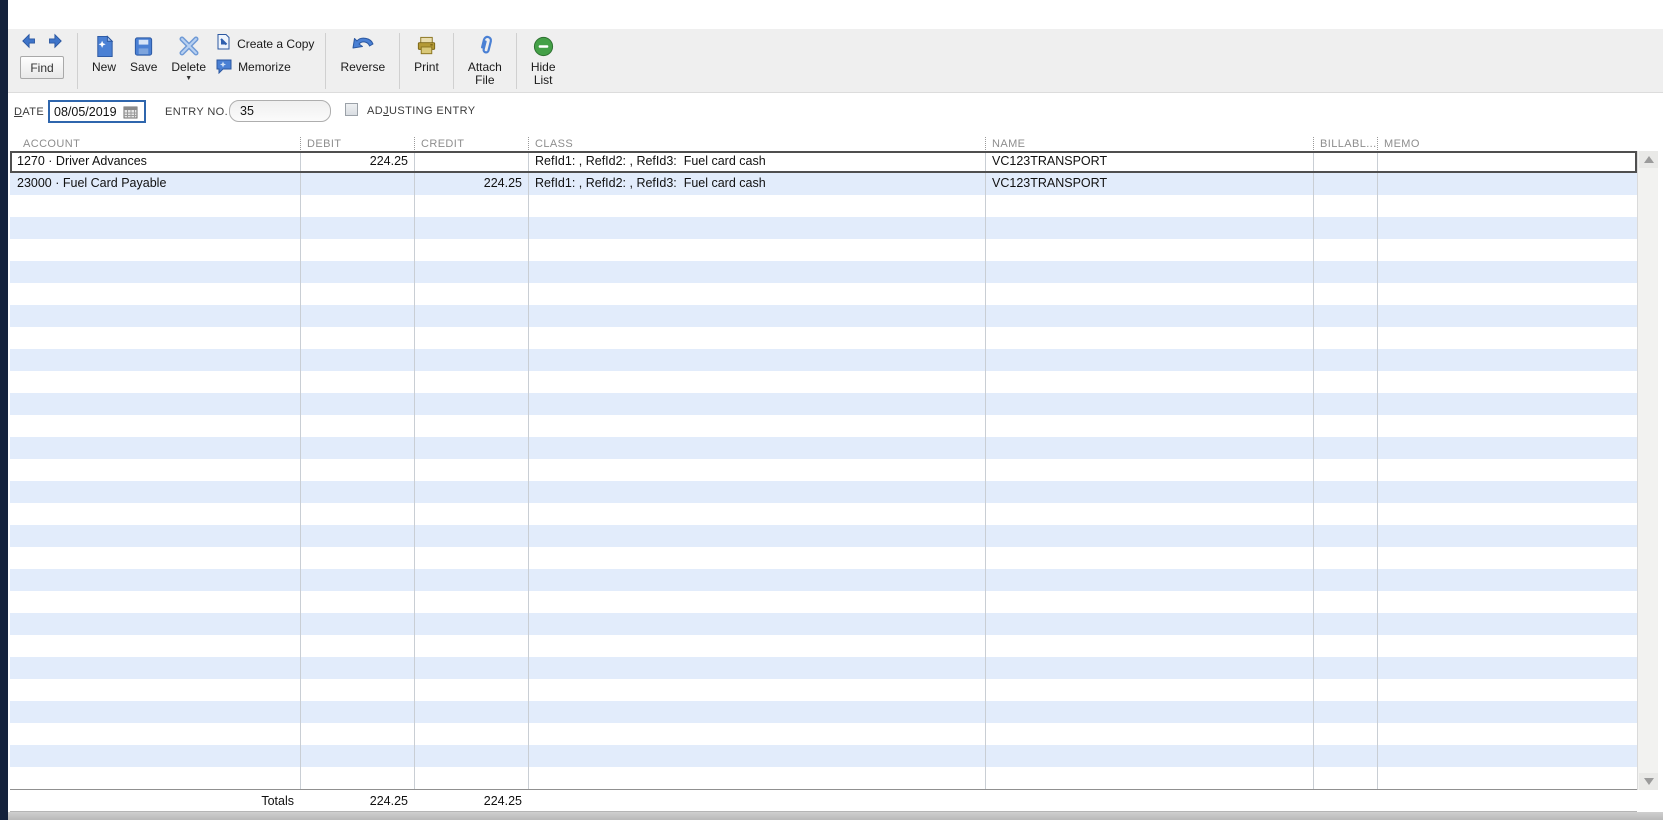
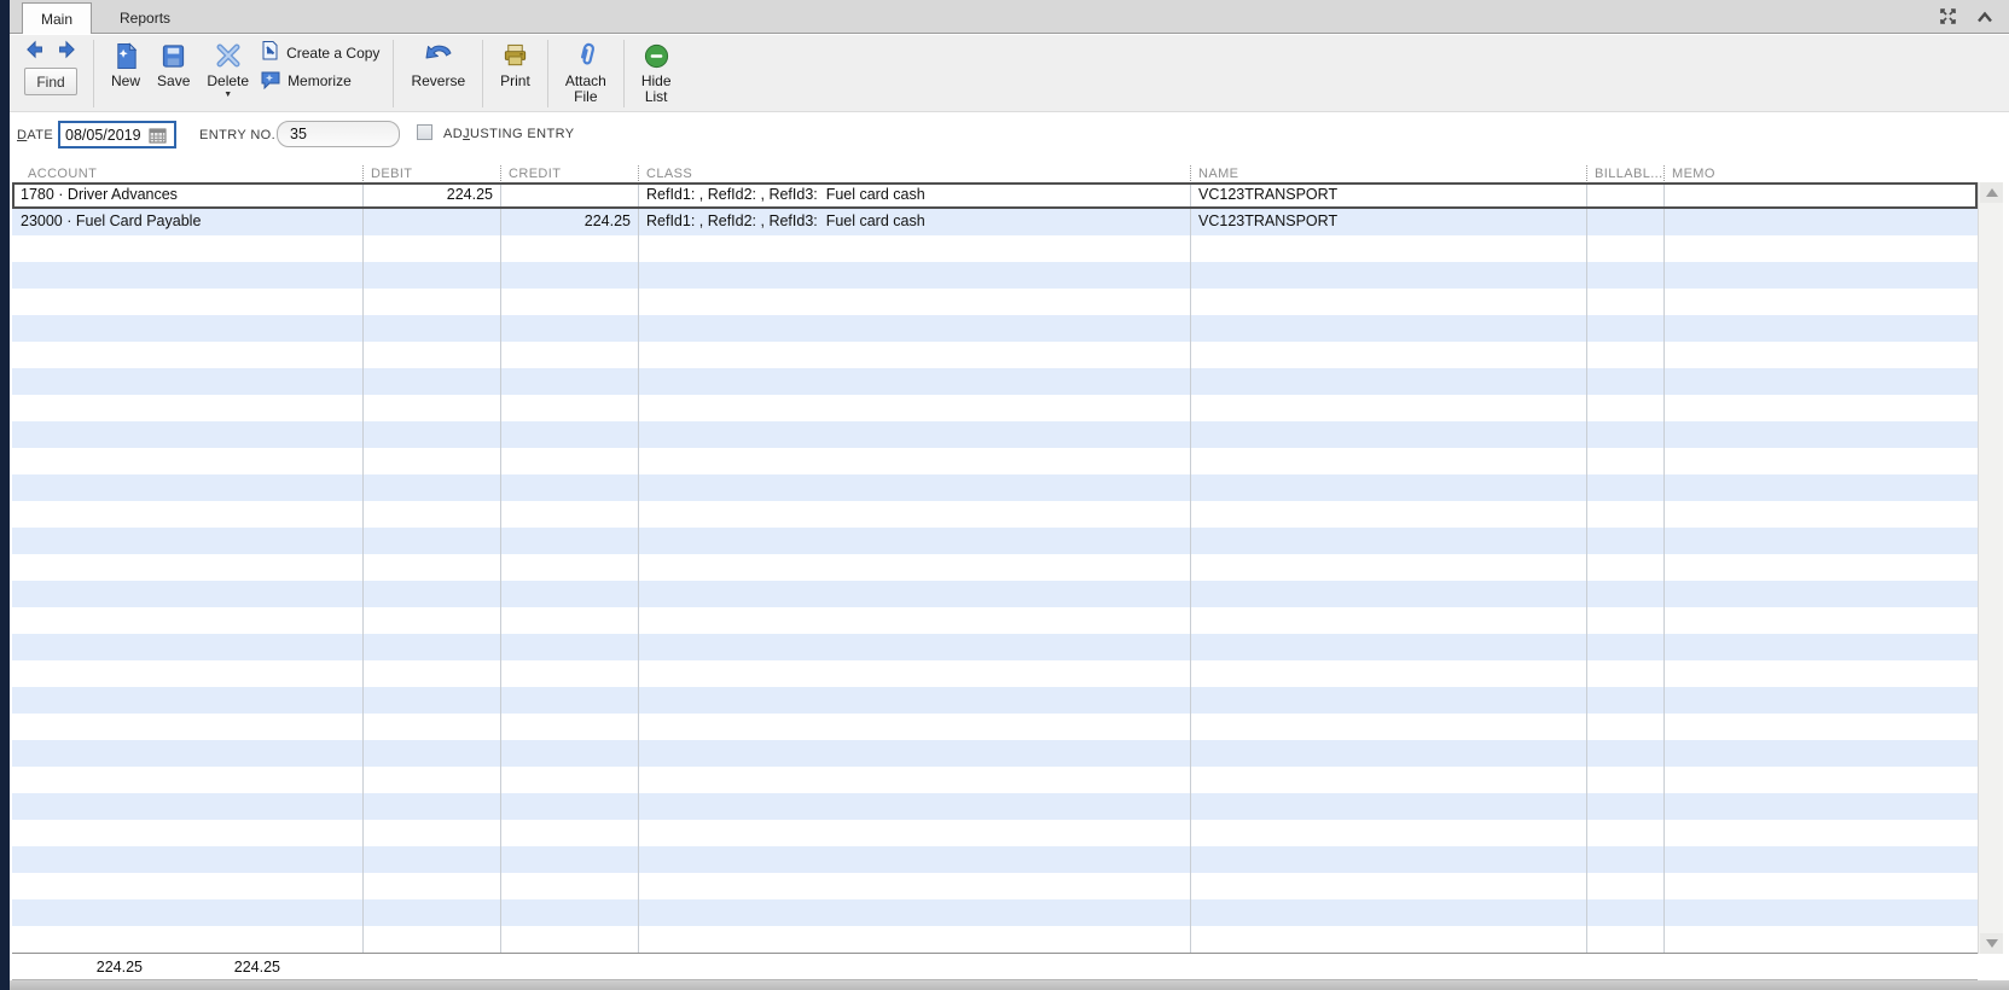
+ Main
+ Reports
  Find
  New
  Save
  Delete
  Create a Copy
  Memorize
  Reverse
  Print
  Attach
  File
  Hide
  List
  DATE
  08/05/2019
  ENTRY NO.
  35
  ADJUSTING ENTRY
  ACCOUNT
  DEBIT
  CREDIT
  CLASS
  NAME
  BILLABL...
  MEMO
- 1270 · Driver Advances
+ 1780 · Driver Advances
  224.25
  RefId1: , RefId2: , RefId3: Fuel card cash
  VC123TRANSPORT
  23000 · Fuel Card Payable
  224.25
  RefId1: , RefId2: , RefId3: Fuel card cash
  VC123TRANSPORT
- Totals
  224.25
  224.25
